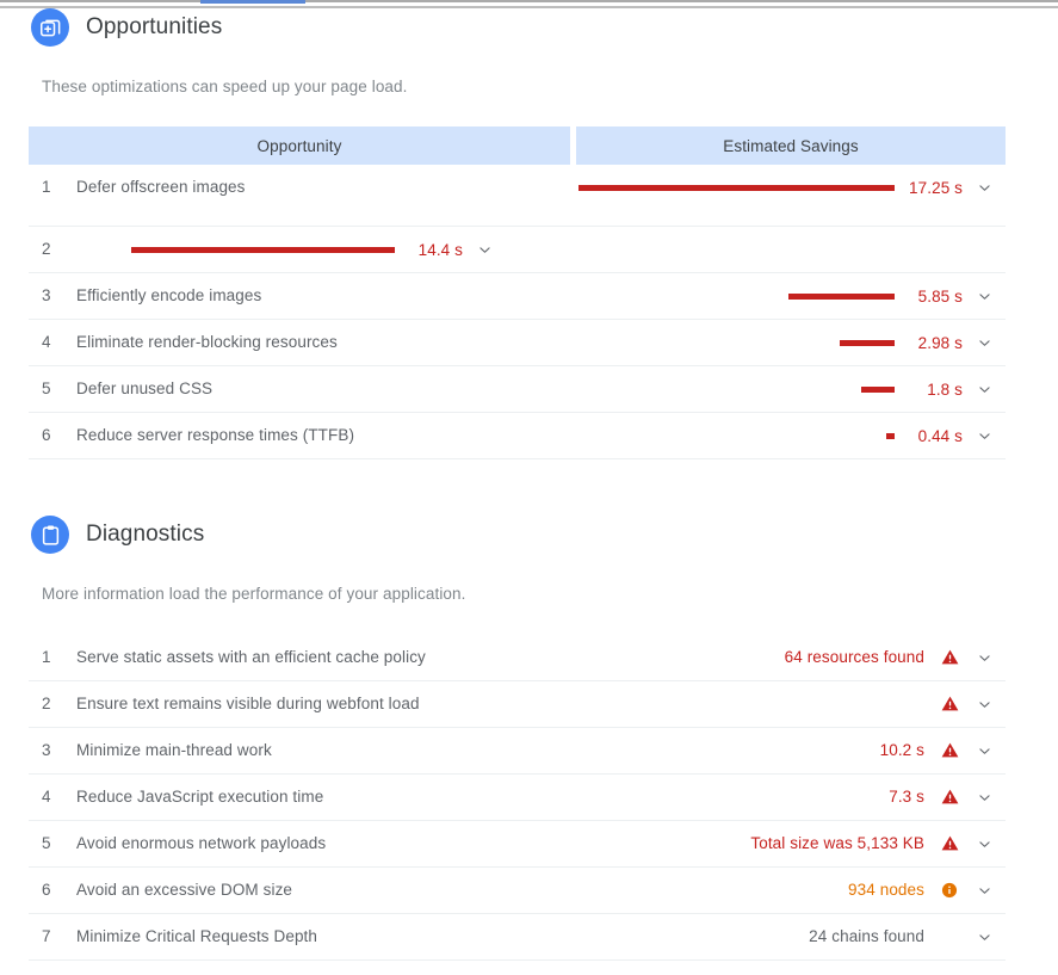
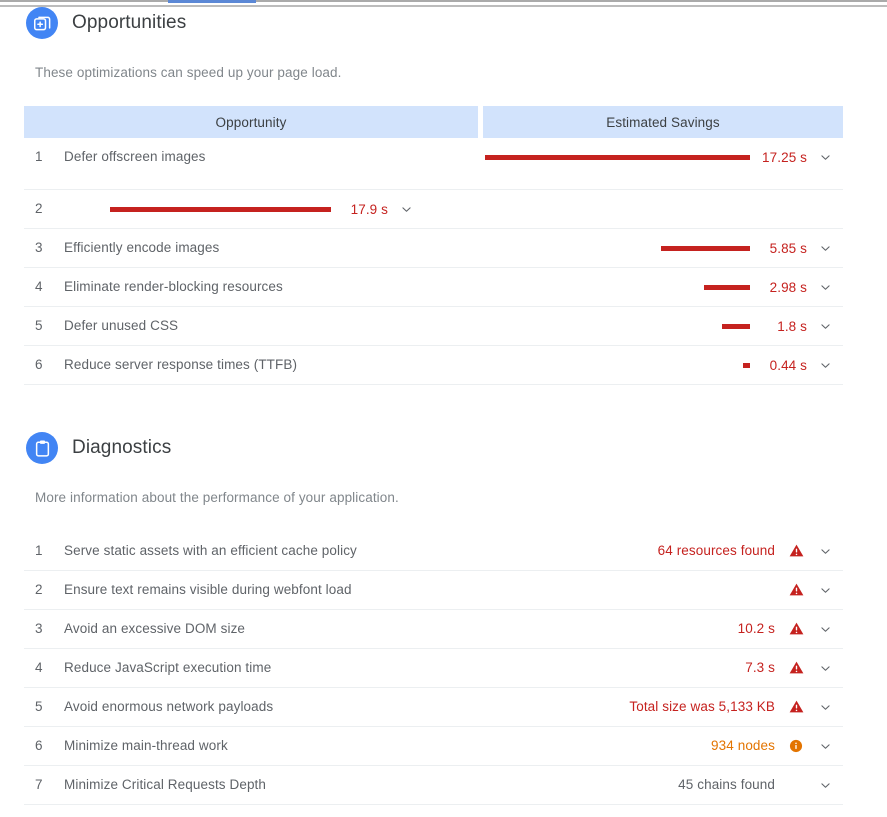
  Opportunities
  These optimizations can speed up your page load.
  Opportunity
  Estimated Savings
  1
  Defer offscreen images
  17.25 s
  2
- 14.4 s
+ 17.9 s
  3
  Efficiently encode images
  5.85 s
  4
  Eliminate render-blocking resources
  2.98 s
  5
  Defer unused CSS
  1.8 s
  6
  Reduce server response times (TTFB)
  0.44 s
  Diagnostics
- More information load the performance of your application.
+ More information about the performance of your application.
  1
  Serve static assets with an efficient cache policy
  64 resources found
  2
  Ensure text remains visible during webfont load
  3
- Minimize main-thread work
+ Avoid an excessive DOM size
  10.2 s
  4
  Reduce JavaScript execution time
  7.3 s
  5
  Avoid enormous network payloads
  Total size was 5,133 KB
  6
- Avoid an excessive DOM size
+ Minimize main-thread work
  934 nodes
  7
  Minimize Critical Requests Depth
- 24 chains found
+ 45 chains found
